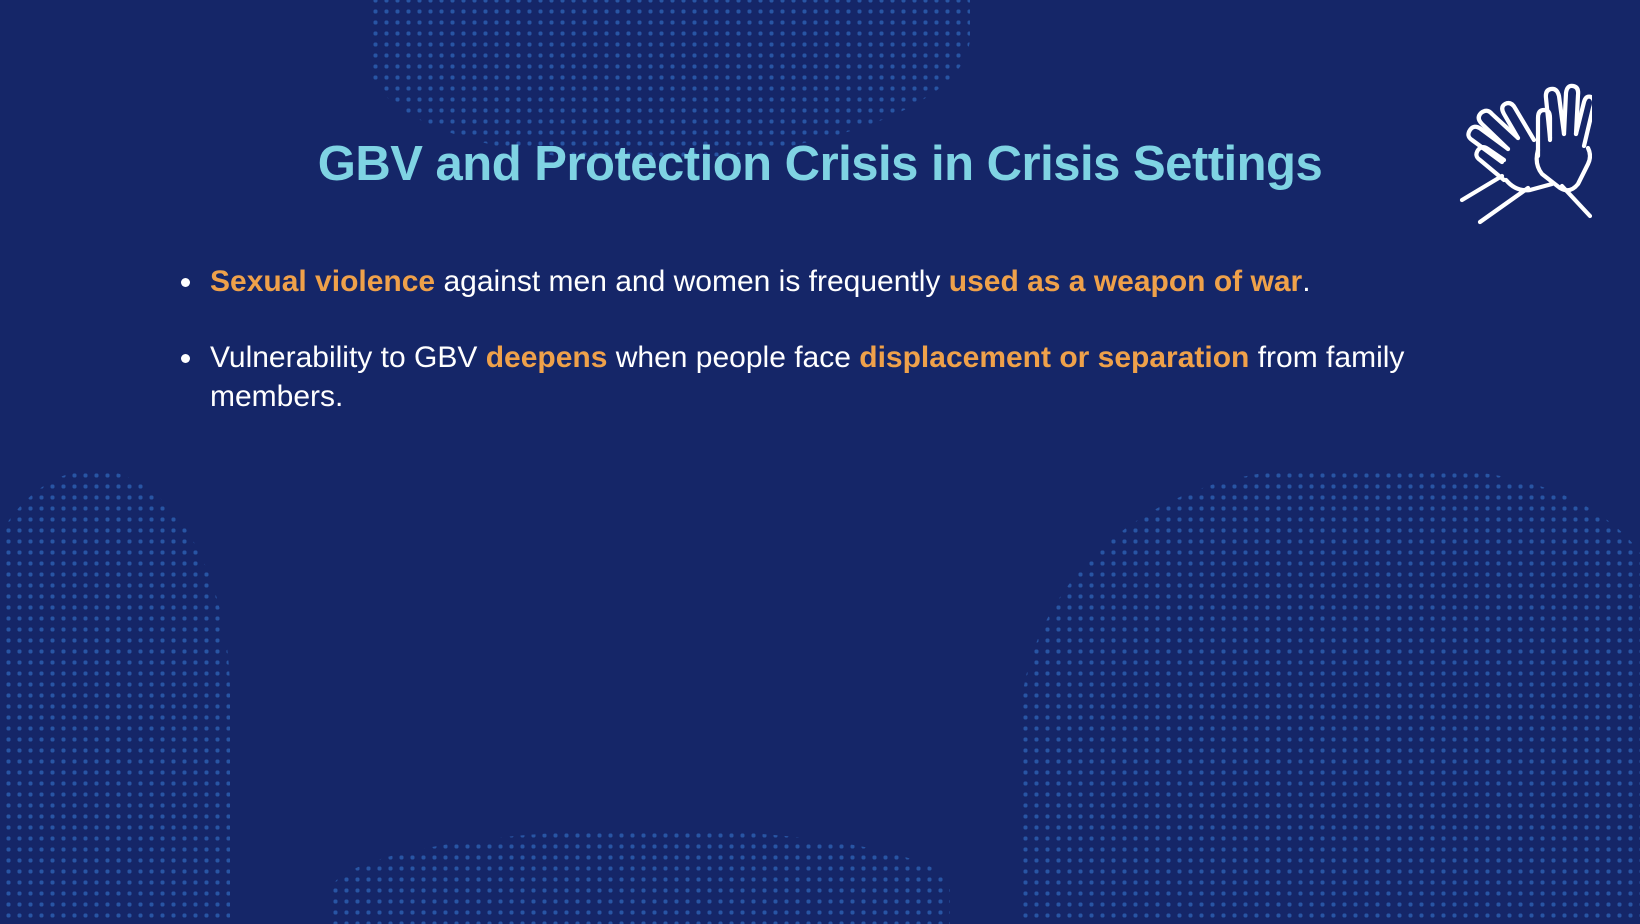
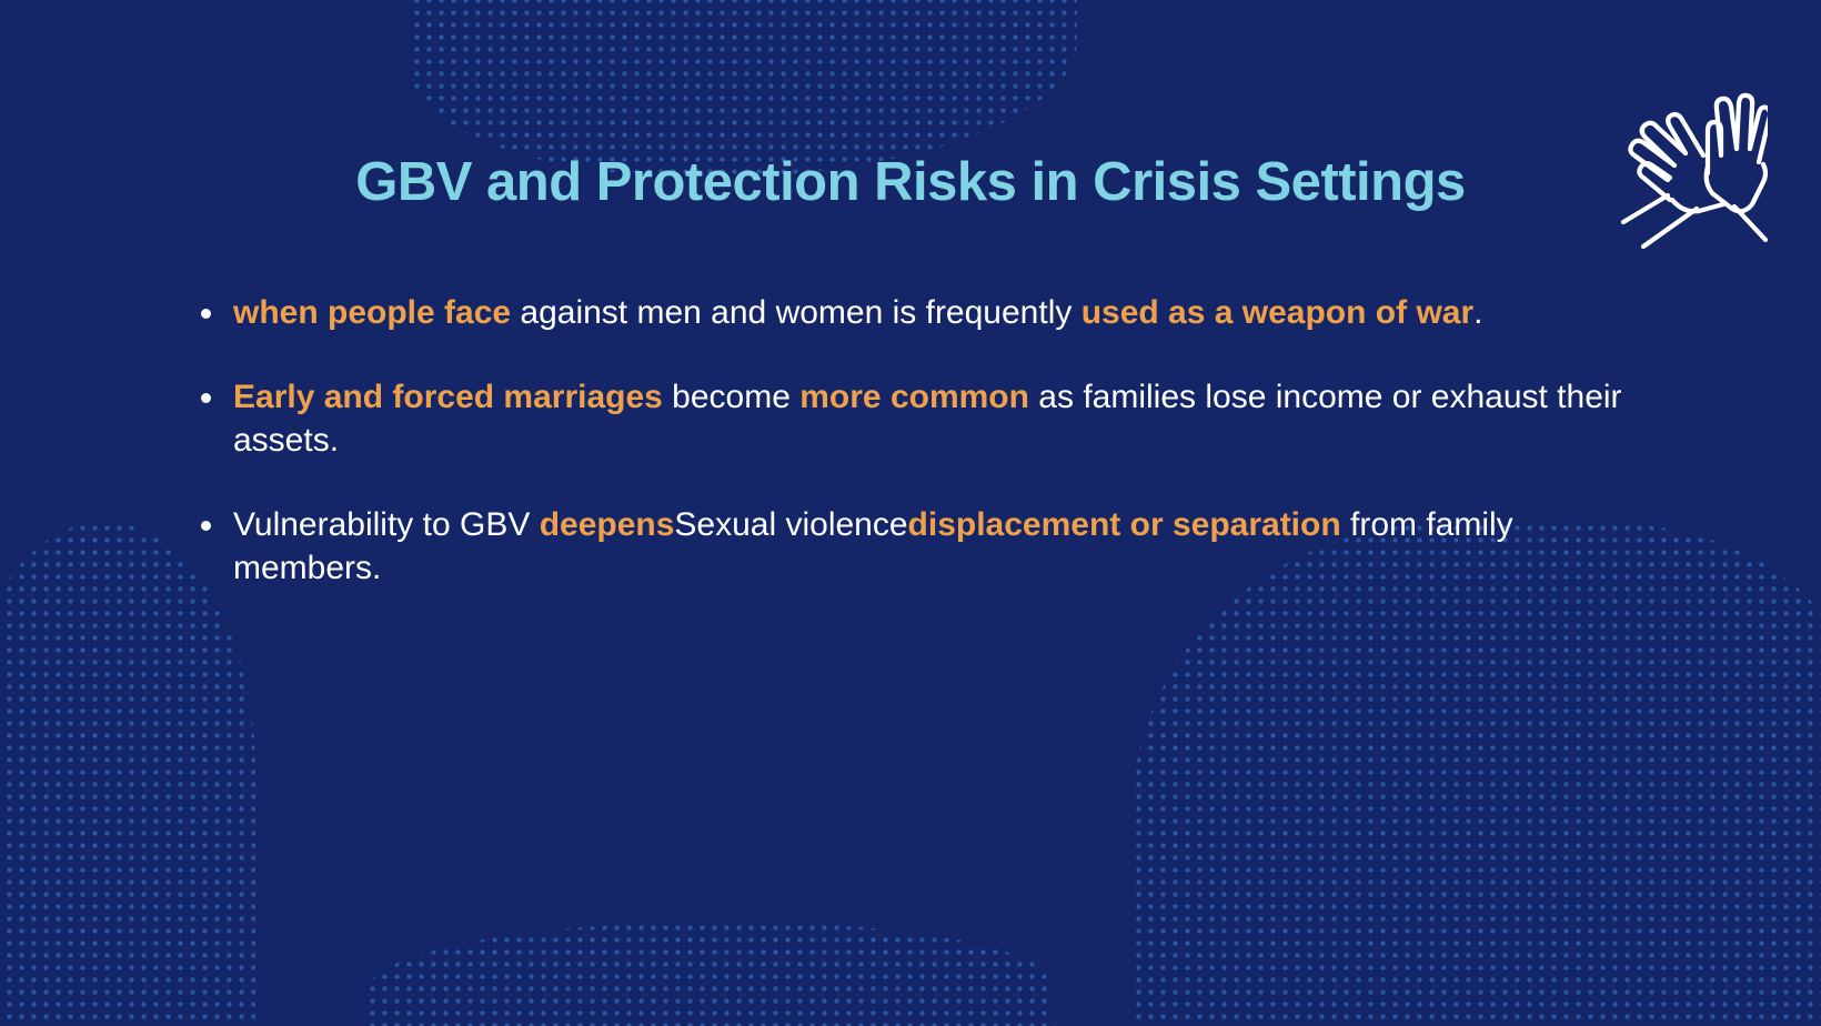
- GBV and Protection Crisis in Crisis Settings
+ GBV and Protection Risks in Crisis Settings
- Sexual violence against men and women is frequently used as a weapon of war.
+ when people face against men and women is frequently used as a weapon of war.
+ Early and forced marriages become more common as families lose income or exhaust their assets.
- Vulnerability to GBV deepens when people face displacement or separation from family members.
+ Vulnerability to GBV deepensSexual violencedisplacement or separation from family members.
